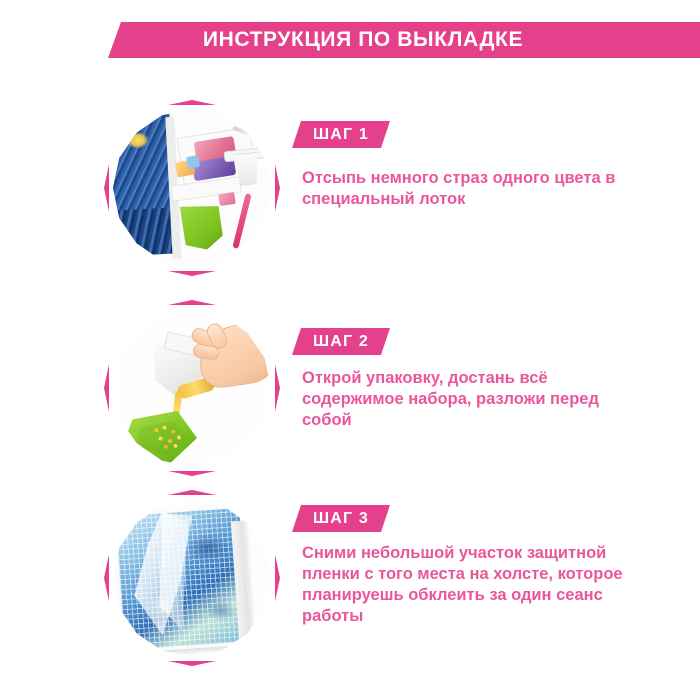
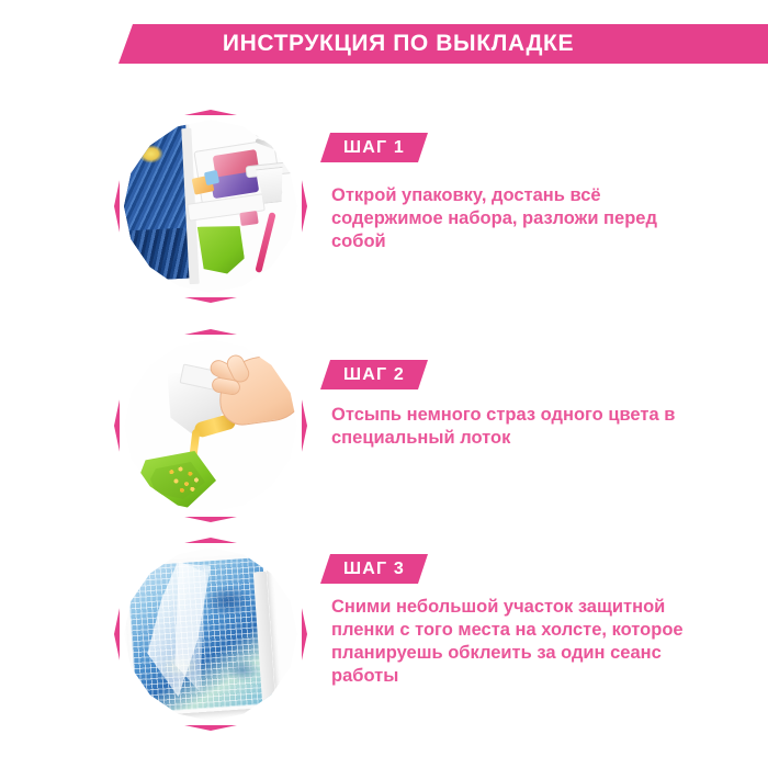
  ИНСТРУКЦИЯ ПО ВЫКЛАДКЕ
  ШАГ 1
- Отсыпь немного страз одного цвета в специальный лоток
+ Открой упаковку, достань всё содержимое набора, разложи перед собой
  ШАГ 2
- Открой упаковку, достань всё содержимое набора, разложи перед собой
+ Отсыпь немного страз одного цвета в специальный лоток
  ШАГ 3
  Сними небольшой участок защитной пленки с того места на холсте, которое планируешь обклеить за один сеанс работы
